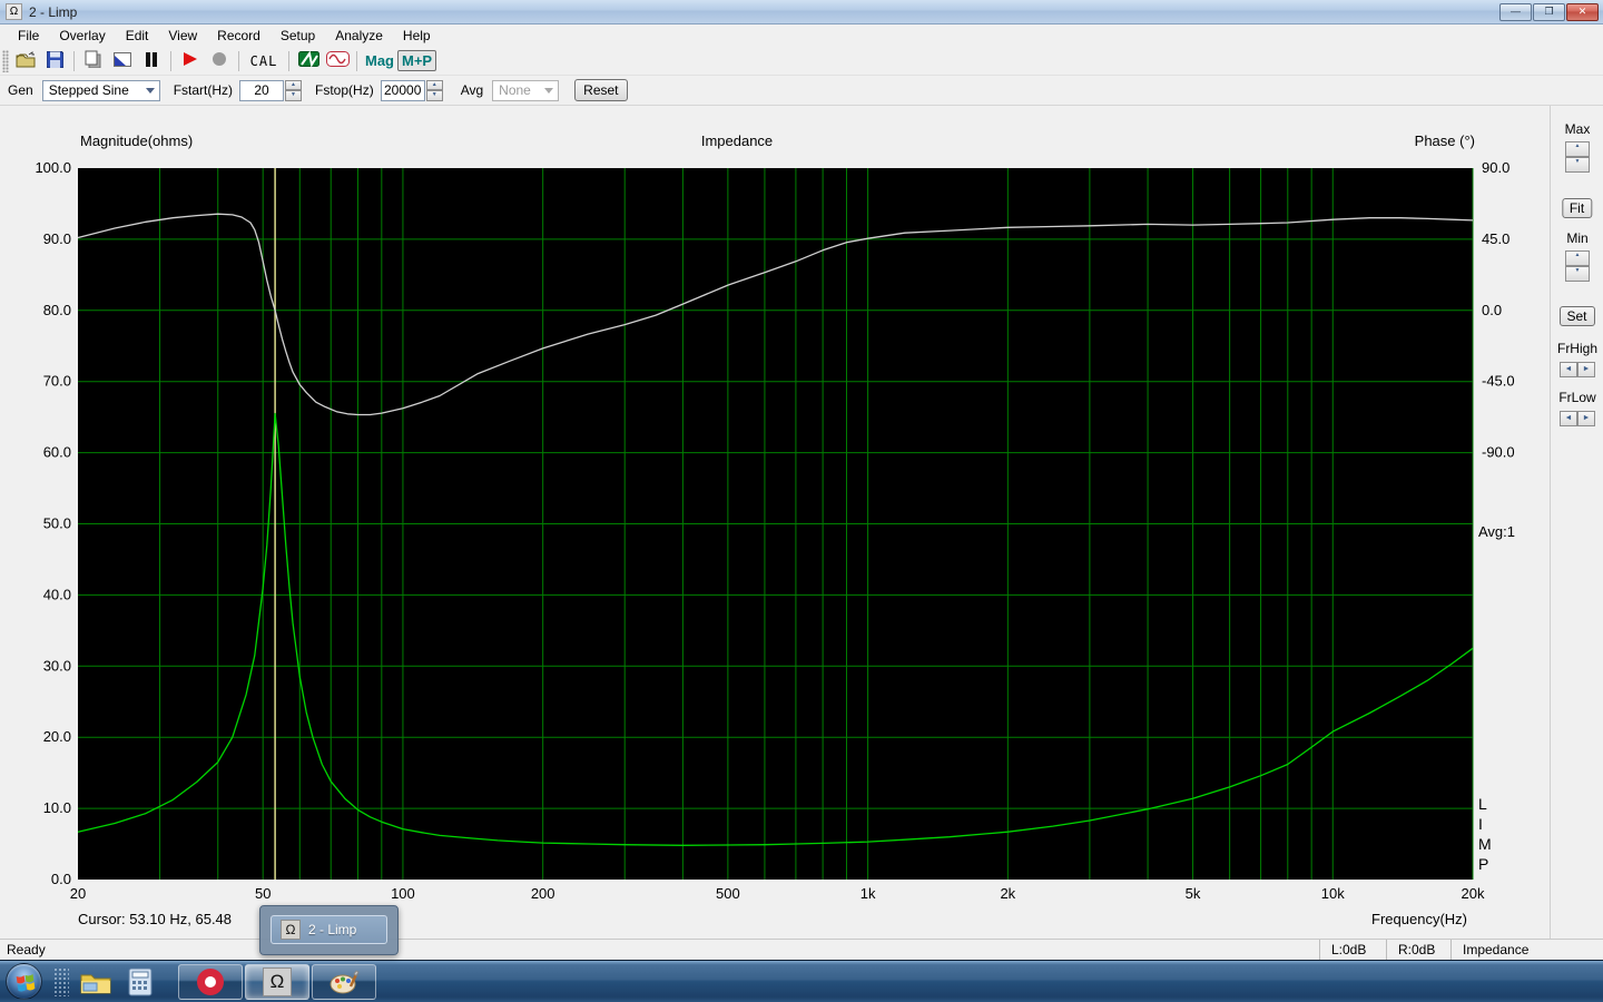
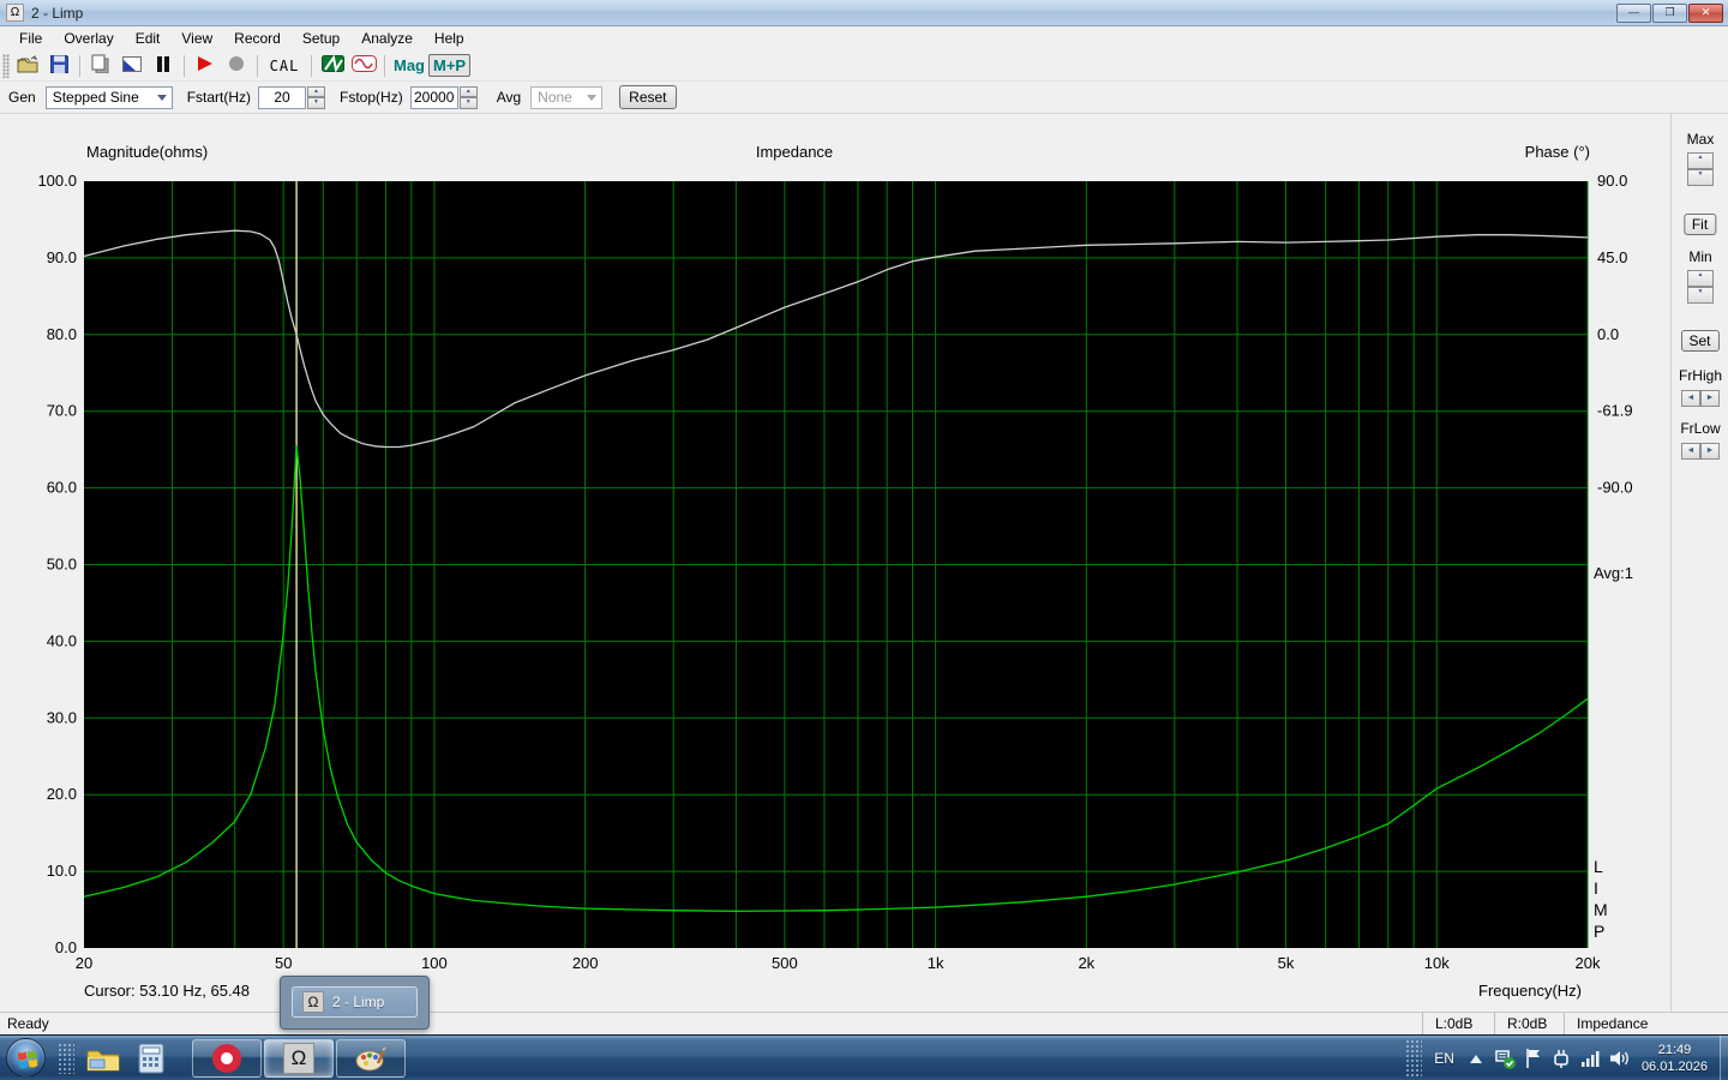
  Ω
  2 - Limp
  —
  ❐
  ✕
  File
  Overlay
  Edit
  View
  Record
  Setup
  Analyze
  Help
  CAL
  Mag
  M+P
  Gen
  Stepped Sine
  Fstart(Hz)
  20
  Fstop(Hz)
  20000
  Avg
  None
  Reset
  100.0
  90.0
  80.0
  70.0
  60.0
  50.0
  40.0
  30.0
  20.0
  10.0
  0.0
  90.0
  45.0
  0.0
- -45.0
+ -61.9
  -90.0
  20
  50
  100
  200
  500
  1k
  2k
  5k
  10k
  20k
  Magnitude(ohms)
  Impedance
  Phase (°)
  Avg:1
  L
  I
  M
  P
  Cursor: 53.10 Hz, 65.48
  Frequency(Hz)
  Max
  Fit
  Min
  Set
  FrHigh
  FrLow
  Ready
  L:0dB
  R:0dB
  Ω
  2 - Limp
  Ω
+ EN
+ 21:49
+ 06.01.2026
